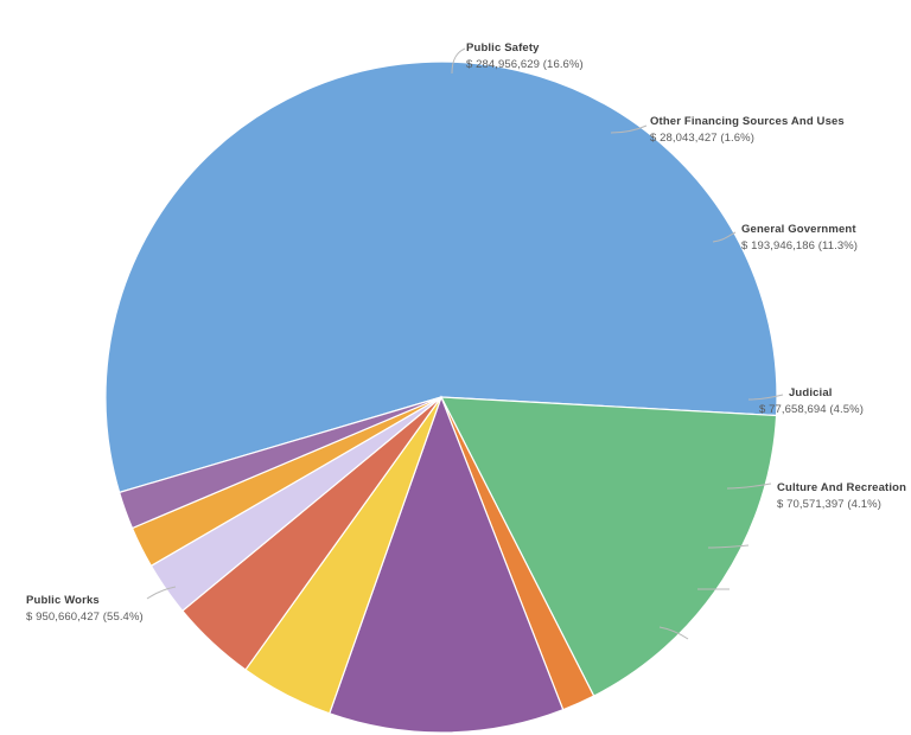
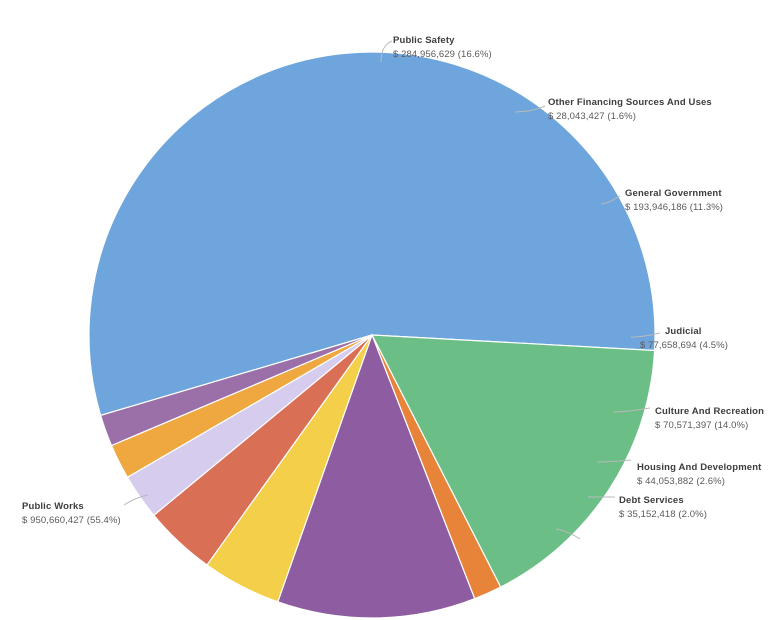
  Public Safety
  $ 284,956,629 (16.6%)
  Other Financing Sources And Uses
  $ 28,043,427 (1.6%)
  General Government
  $ 193,946,186 (11.3%)
  Judicial
  $ 77,658,694 (4.5%)
  Culture And Recreation
- $ 70,571,397 (4.1%)
+ $ 70,571,397 (14.0%)
+ Housing And Development
+ $ 44,053,882 (2.6%)
+ Debt Services
+ $ 35,152,418 (2.0%)
  Public Works
  $ 950,660,427 (55.4%)
